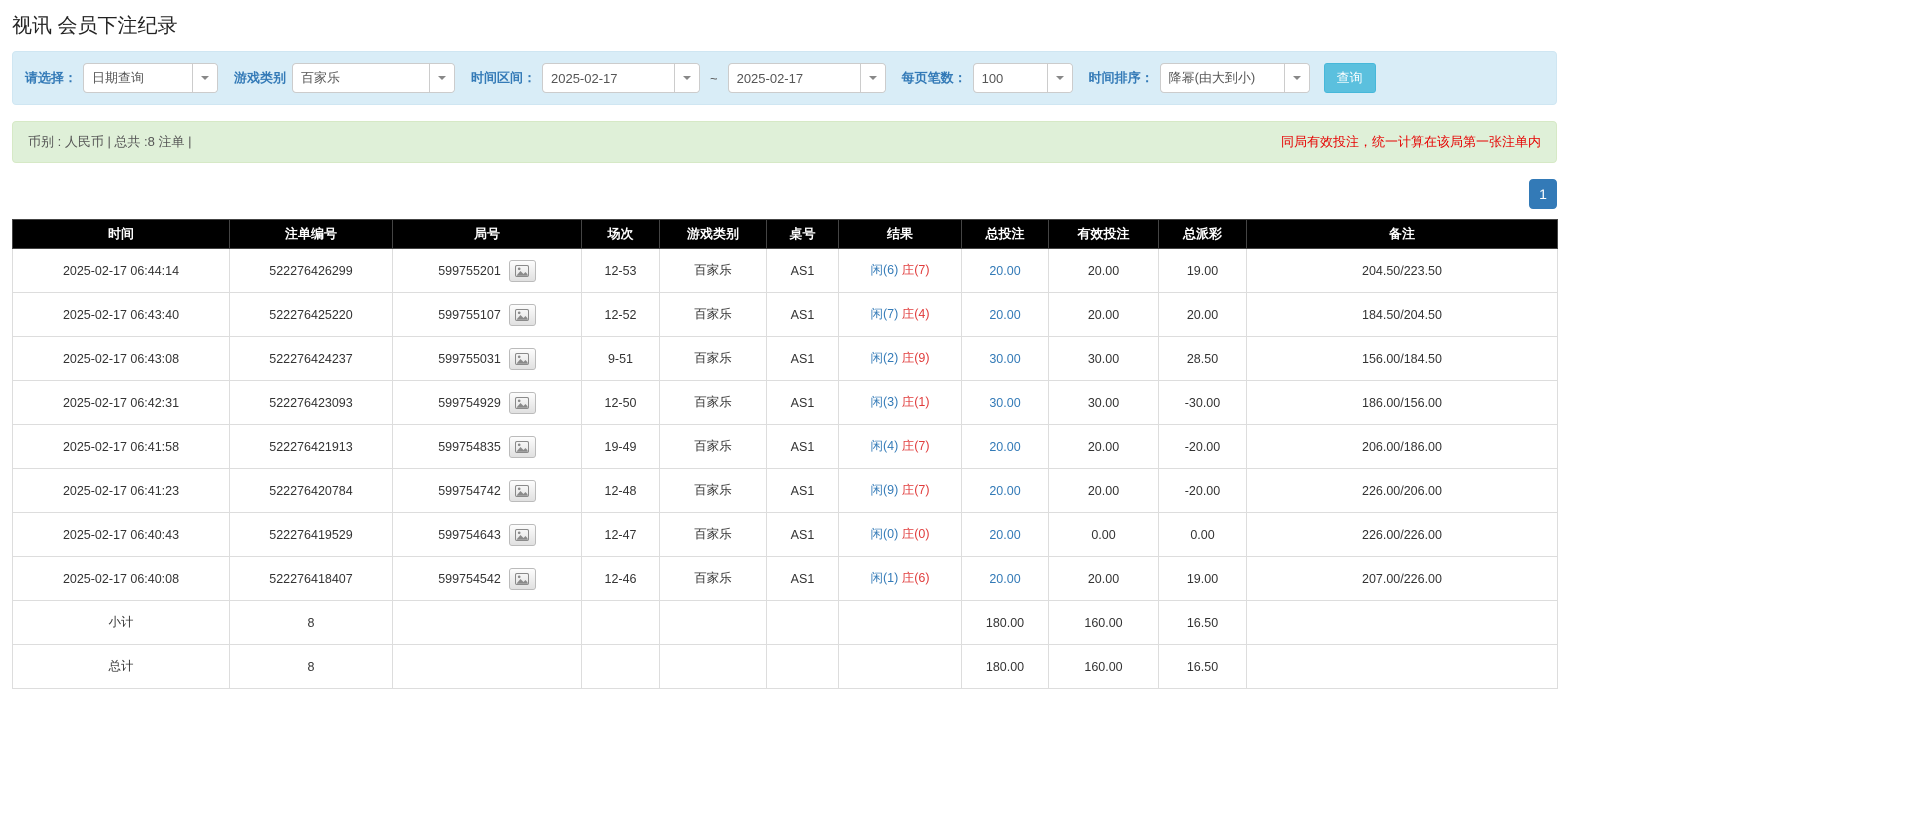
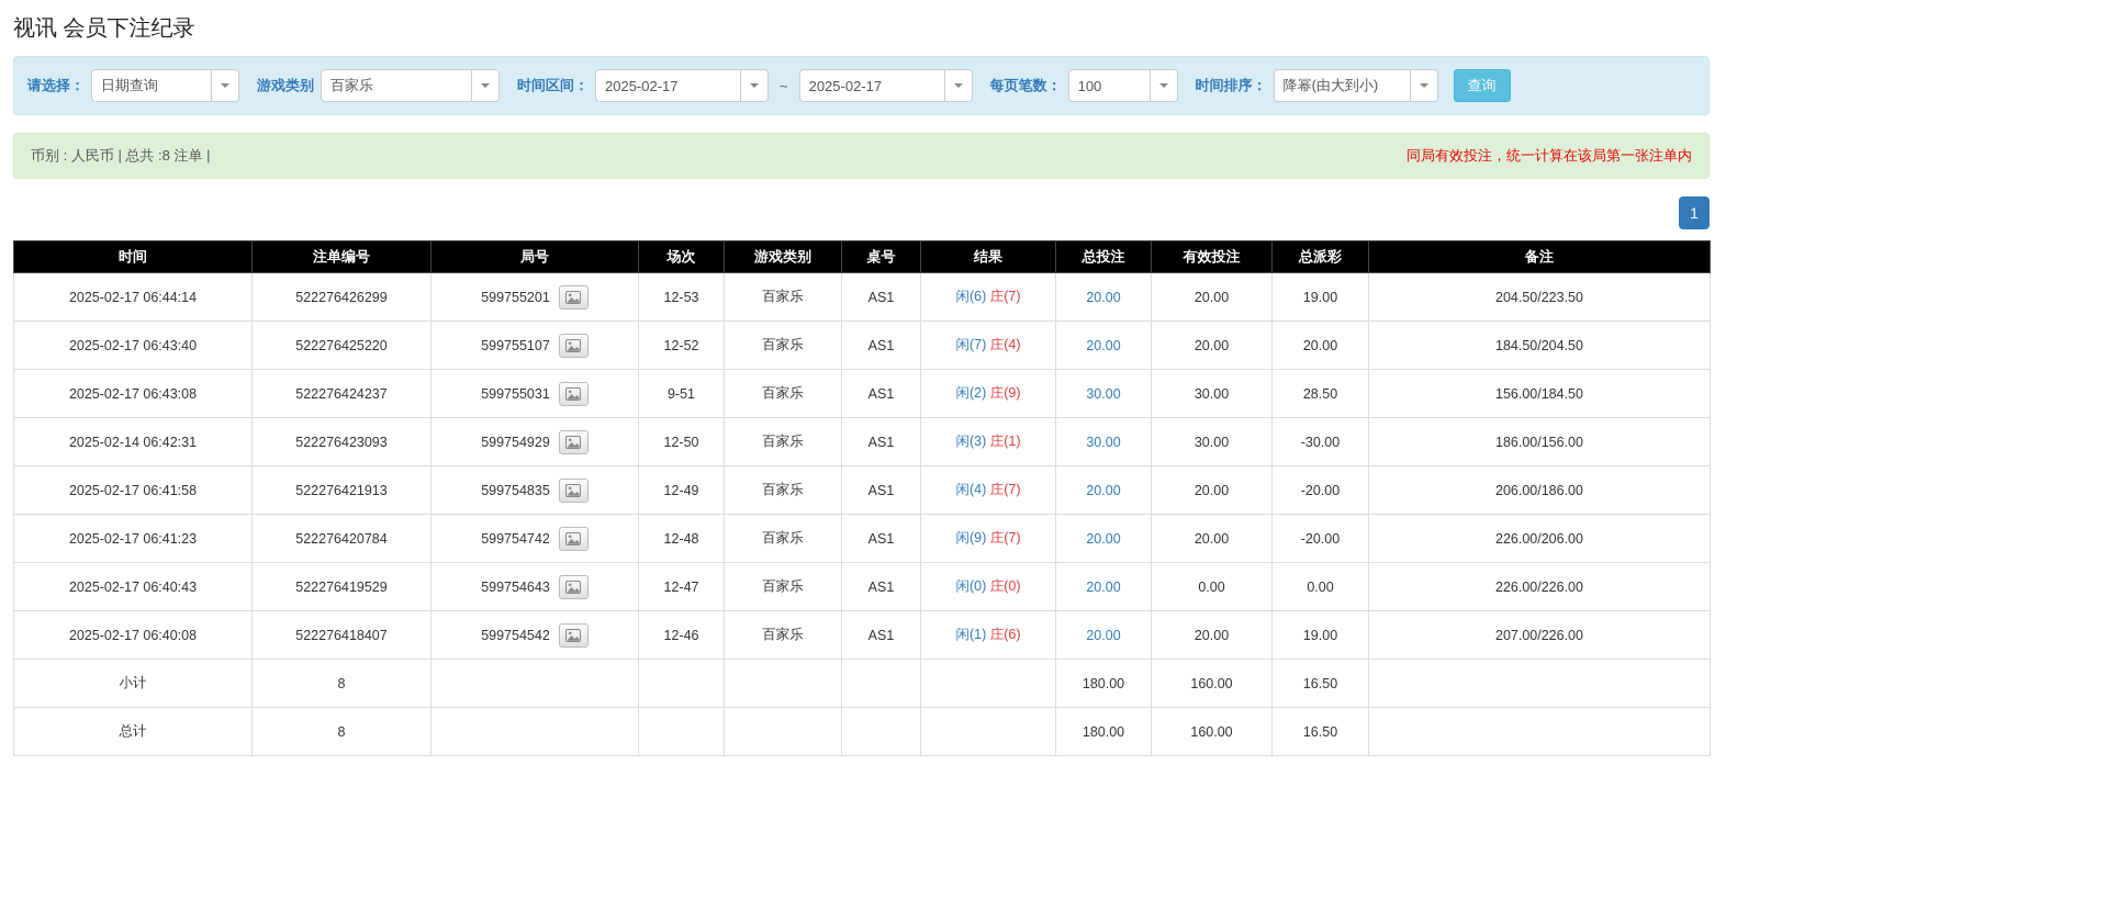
  视讯 会员下注纪录
  请选择：
  日期查询
  游戏类别
  百家乐
  时间区间：
  2025-02-17
  ~
  2025-02-17
  每页笔数：
  100
  时间排序：
  降幂(由大到小)
  查询
  币别 : 人民币 | 总共 :8 注单 |
  同局有效投注，统一计算在该局第一张注单内
  1
  时间	注单编号	局号	场次	游戏类别	桌号	结果	总投注	有效投注	总派彩	备注
  2025-02-17 06:44:14	522276426299	599755201	12-53	百家乐	AS1	闲(6) 庄(7)	20.00	20.00	19.00	204.50/223.50
  2025-02-17 06:43:40	522276425220	599755107	12-52	百家乐	AS1	闲(7) 庄(4)	20.00	20.00	20.00	184.50/204.50
  2025-02-17 06:43:08	522276424237	599755031	9-51	百家乐	AS1	闲(2) 庄(9)	30.00	30.00	28.50	156.00/184.50
- 2025-02-17 06:42:31	522276423093	599754929	12-50	百家乐	AS1	闲(3) 庄(1)	30.00	30.00	-30.00	186.00/156.00
+ 2025-02-14 06:42:31	522276423093	599754929	12-50	百家乐	AS1	闲(3) 庄(1)	30.00	30.00	-30.00	186.00/156.00
- 2025-02-17 06:41:58	522276421913	599754835	19-49	百家乐	AS1	闲(4) 庄(7)	20.00	20.00	-20.00	206.00/186.00
+ 2025-02-17 06:41:58	522276421913	599754835	12-49	百家乐	AS1	闲(4) 庄(7)	20.00	20.00	-20.00	206.00/186.00
  2025-02-17 06:41:23	522276420784	599754742	12-48	百家乐	AS1	闲(9) 庄(7)	20.00	20.00	-20.00	226.00/206.00
  2025-02-17 06:40:43	522276419529	599754643	12-47	百家乐	AS1	闲(0) 庄(0)	20.00	0.00	0.00	226.00/226.00
  2025-02-17 06:40:08	522276418407	599754542	12-46	百家乐	AS1	闲(1) 庄(6)	20.00	20.00	19.00	207.00/226.00
  小计	8						180.00	160.00	16.50
  总计	8						180.00	160.00	16.50
